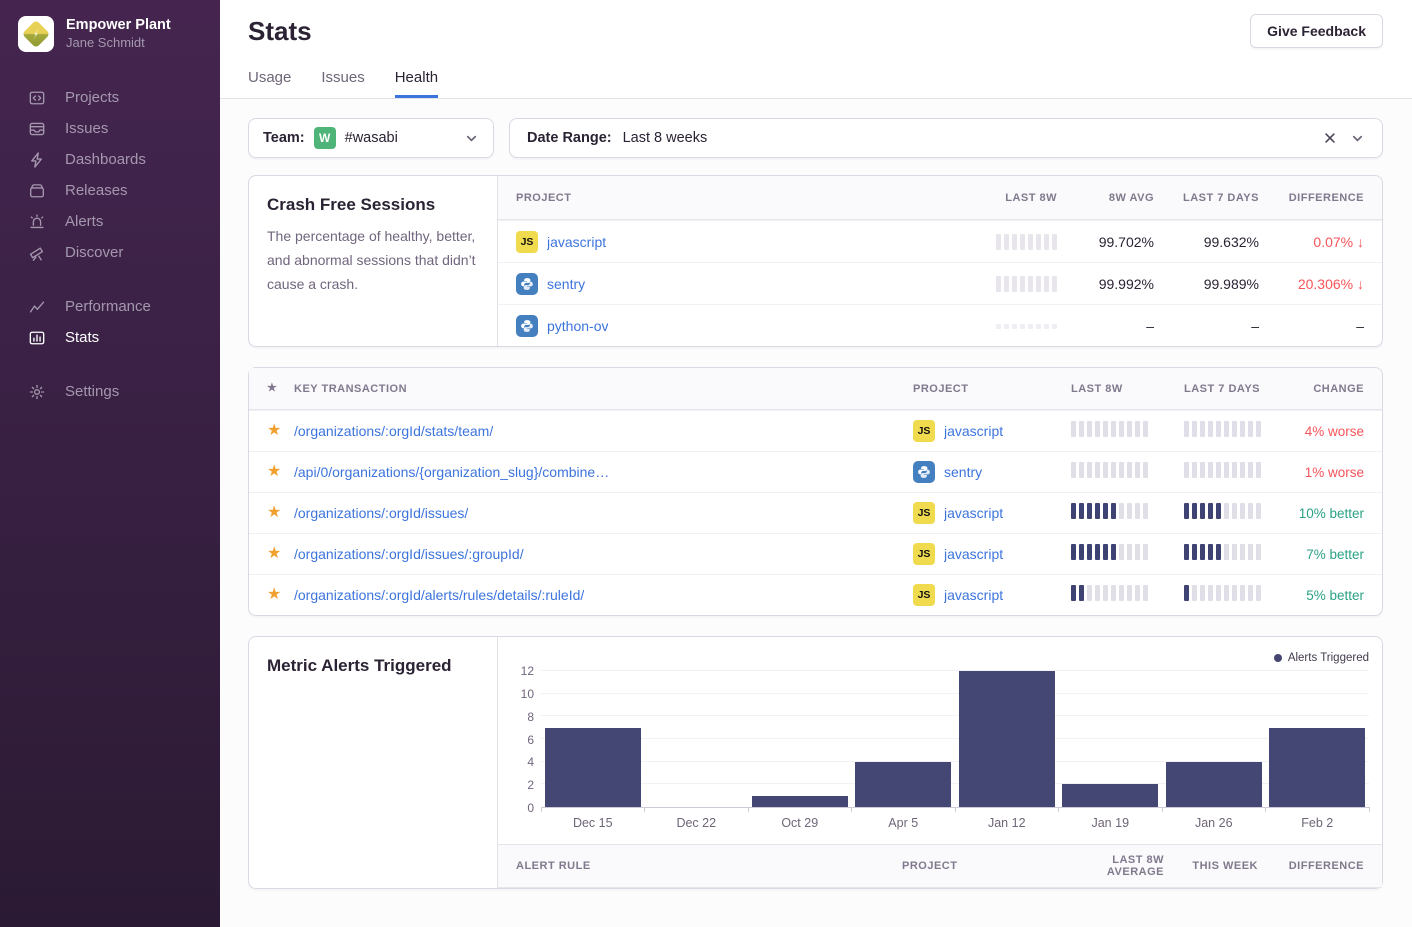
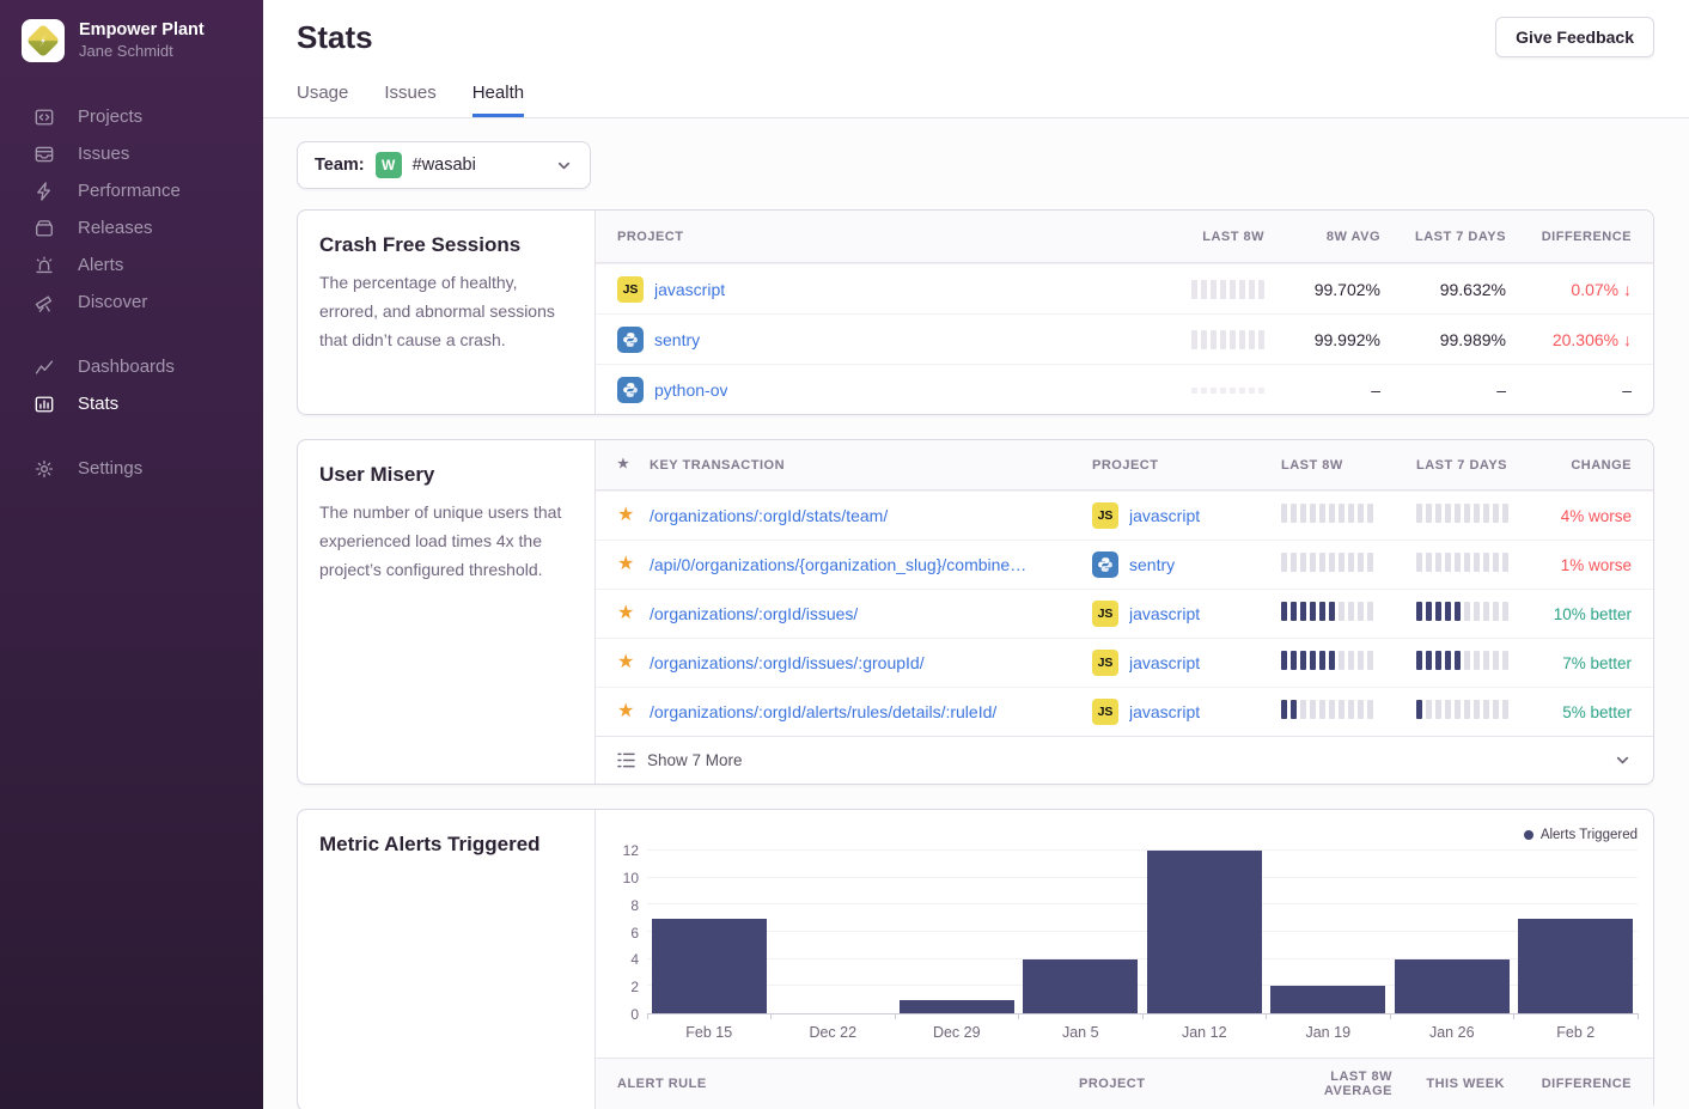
  Empower Plant
  Jane Schmidt
  Projects
  Issues
- Dashboards
+ Performance
  Releases
  Alerts
  Discover
- Performance
+ Dashboards
  Stats
  Settings
  Stats
  Give Feedback
  Usage
  Issues
  Health
  Team:
  W
  #wasabi
- Date Range:
- Last 8 weeks
  Crash Free Sessions
- The percentage of healthy, better, and abnormal sessions that didn’t cause a crash.
+ The percentage of healthy, errored, and abnormal sessions that didn’t cause a crash.
  PROJECT
  LAST 8W
  8W AVG
  LAST 7 DAYS
  DIFFERENCE
  JS
  javascript
  99.702%
  99.632%
  0.07% ↓
  sentry
  99.992%
  99.989%
  20.306% ↓
  python-ov
  –
  –
  –
+ User Misery
+ The number of unique users that experienced load times 4x the project’s configured threshold.
  ★
  KEY TRANSACTION
  PROJECT
  LAST 8W
  LAST 7 DAYS
  CHANGE
  ★
  /organizations/:orgId/stats/team/
  JS
  javascript
  4% worse
  ★
  /api/0/organizations/{organization_slug}/combine…
  sentry
  1% worse
  ★
  /organizations/:orgId/issues/
  JS
  javascript
  10% better
  ★
  /organizations/:orgId/issues/:groupId/
  JS
  javascript
  7% better
  ★
  /organizations/:orgId/alerts/rules/details/:ruleId/
  JS
  javascript
  5% better
+ Show 7 More
  Metric Alerts Triggered
  Alerts Triggered
  0
  2
  4
  6
  8
  10
  12
- Dec 15
+ Feb 15
  Dec 22
- Oct 29
+ Dec 29
- Apr 5
+ Jan 5
  Jan 12
  Jan 19
  Jan 26
  Feb 2
  ALERT RULE
  PROJECT
  LAST 8W AVERAGE
  THIS WEEK
  DIFFERENCE
